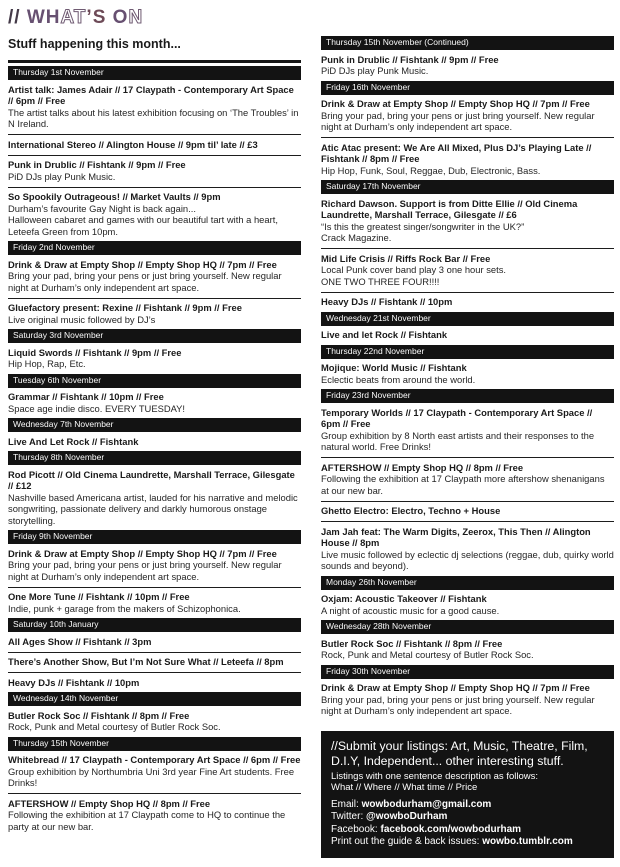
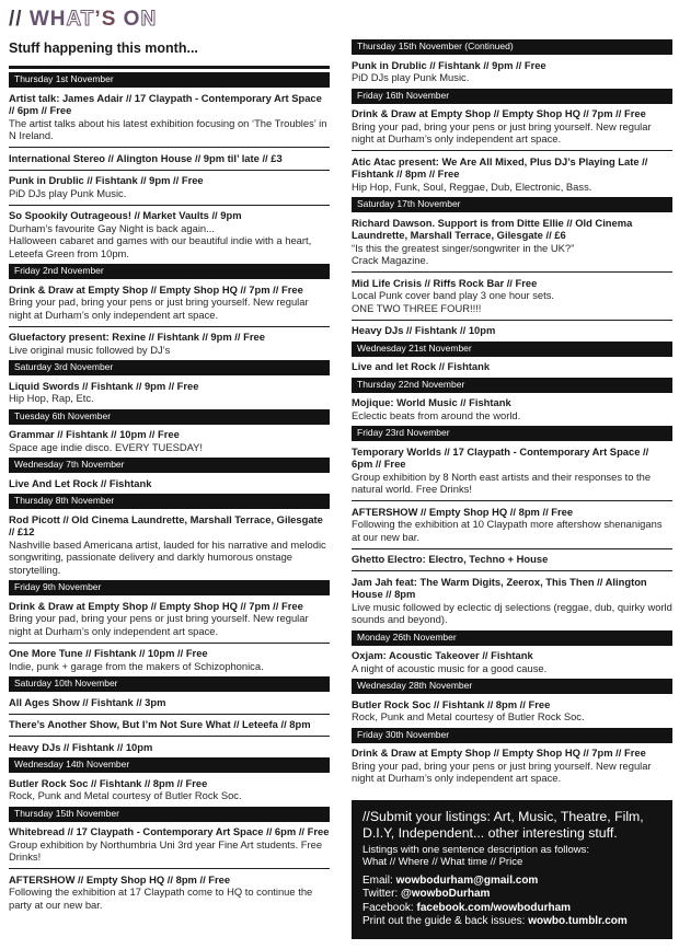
  // WHAT’S ON
  Stuff happening this month...
  Thursday 1st November
  Artist talk: James Adair // 17 Claypath - Contemporary Art Space // 6pm // Free
  The artist talks about his latest exhibition focusing on ‘The Troubles’ in N Ireland.
  International Stereo // Alington House // 9pm til’ late // £3
  Punk in Drublic // Fishtank // 9pm // Free
  PiD DJs play Punk Music.
  So Spookily Outrageous! // Market Vaults // 9pm
  Durham’s favourite Gay Night is back again...
- Halloween cabaret and games with our beautiful tart with a heart, Leteefa Green from 10pm.
+ Halloween cabaret and games with our beautiful indie with a heart, Leteefa Green from 10pm.
  Friday 2nd November
  Drink & Draw at Empty Shop // Empty Shop HQ // 7pm // Free
  Bring your pad, bring your pens or just bring yourself. New regular night at Durham’s only independent art space.
  Gluefactory present: Rexine // Fishtank // 9pm // Free
  Live original music followed by DJ’s
  Saturday 3rd November
  Liquid Swords // Fishtank // 9pm // Free
  Hip Hop, Rap, Etc.
  Tuesday 6th November
  Grammar // Fishtank // 10pm // Free
  Space age indie disco. EVERY TUESDAY!
  Wednesday 7th November
  Live And Let Rock // Fishtank
  Thursday 8th November
  Rod Picott // Old Cinema Laundrette, Marshall Terrace, Gilesgate // £12
  Nashville based Americana artist, lauded for his narrative and melodic songwriting, passionate delivery and darkly humorous onstage storytelling.
  Friday 9th November
  Drink & Draw at Empty Shop // Empty Shop HQ // 7pm // Free
  Bring your pad, bring your pens or just bring yourself. New regular night at Durham’s only independent art space.
  One More Tune // Fishtank // 10pm // Free
  Indie, punk + garage from the makers of Schizophonica.
- Saturday 10th January
+ Saturday 10th November
  All Ages Show // Fishtank // 3pm
  There’s Another Show, But I’m Not Sure What // Leteefa // 8pm
  Heavy DJs // Fishtank // 10pm
  Wednesday 14th November
  Butler Rock Soc // Fishtank // 8pm // Free
  Rock, Punk and Metal courtesy of Butler Rock Soc.
  Thursday 15th November
  Whitebread // 17 Claypath - Contemporary Art Space // 6pm // Free
  Group exhibition by Northumbria Uni 3rd year Fine Art students. Free Drinks!
  AFTERSHOW // Empty Shop HQ // 8pm // Free
  Following the exhibition at 17 Claypath come to HQ to continue the party at our new bar.
  Thursday 15th November (Continued)
  Punk in Drublic // Fishtank // 9pm // Free
  PiD DJs play Punk Music.
  Friday 16th November
  Drink & Draw at Empty Shop // Empty Shop HQ // 7pm // Free
  Bring your pad, bring your pens or just bring yourself. New regular night at Durham’s only independent art space.
  Atic Atac present: We Are All Mixed, Plus DJ’s Playing Late // Fishtank // 8pm // Free
  Hip Hop, Funk, Soul, Reggae, Dub, Electronic, Bass.
  Saturday 17th November
  Richard Dawson. Support is from Ditte Ellie // Old Cinema Laundrette, Marshall Terrace, Gilesgate // £6
  “Is this the greatest singer/songwriter in the UK?”
  Crack Magazine.
  Mid Life Crisis // Riffs Rock Bar // Free
  Local Punk cover band play 3 one hour sets.
  ONE TWO THREE FOUR!!!!
  Heavy DJs // Fishtank // 10pm
  Wednesday 21st November
  Live and let Rock // Fishtank
  Thursday 22nd November
  Mojique: World Music // Fishtank
  Eclectic beats from around the world.
  Friday 23rd November
  Temporary Worlds // 17 Claypath - Contemporary Art Space // 6pm // Free
  Group exhibition by 8 North east artists and their responses to the natural world. Free Drinks!
  AFTERSHOW // Empty Shop HQ // 8pm // Free
- Following the exhibition at 17 Claypath more aftershow shenanigans at our new bar.
+ Following the exhibition at 10 Claypath more aftershow shenanigans at our new bar.
  Ghetto Electro: Electro, Techno + House
  Jam Jah feat: The Warm Digits, Zeerox, This Then // Alington House // 8pm
  Live music followed by eclectic dj selections (reggae, dub, quirky world sounds and beyond).
  Monday 26th November
  Oxjam: Acoustic Takeover // Fishtank
  A night of acoustic music for a good cause.
  Wednesday 28th November
  Butler Rock Soc // Fishtank // 8pm // Free
  Rock, Punk and Metal courtesy of Butler Rock Soc.
  Friday 30th November
  Drink & Draw at Empty Shop // Empty Shop HQ // 7pm // Free
  Bring your pad, bring your pens or just bring yourself. New regular night at Durham’s only independent art space.
  //Submit your listings: Art, Music, Theatre, Film, D.I.Y, Independent... other interesting stuff.
  Listings with one sentence description as follows:
  What // Where // What time // Price
  Email: wowbodurham@gmail.com
  Twitter: @wowboDurham
  Facebook: facebook.com/wowbodurham
  Print out the guide & back issues: wowbo.tumblr.com
